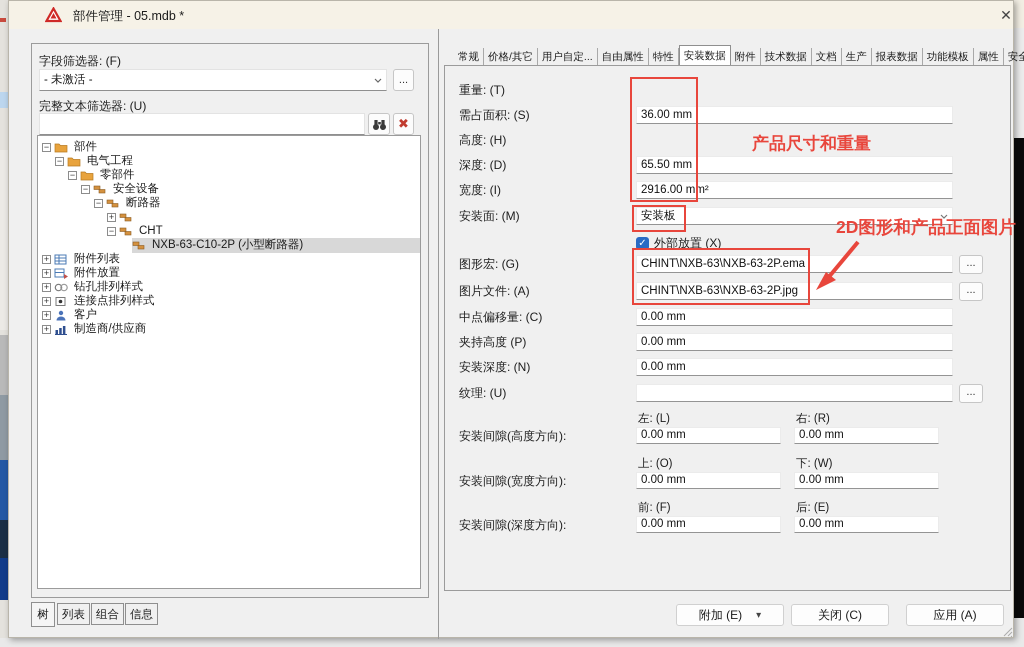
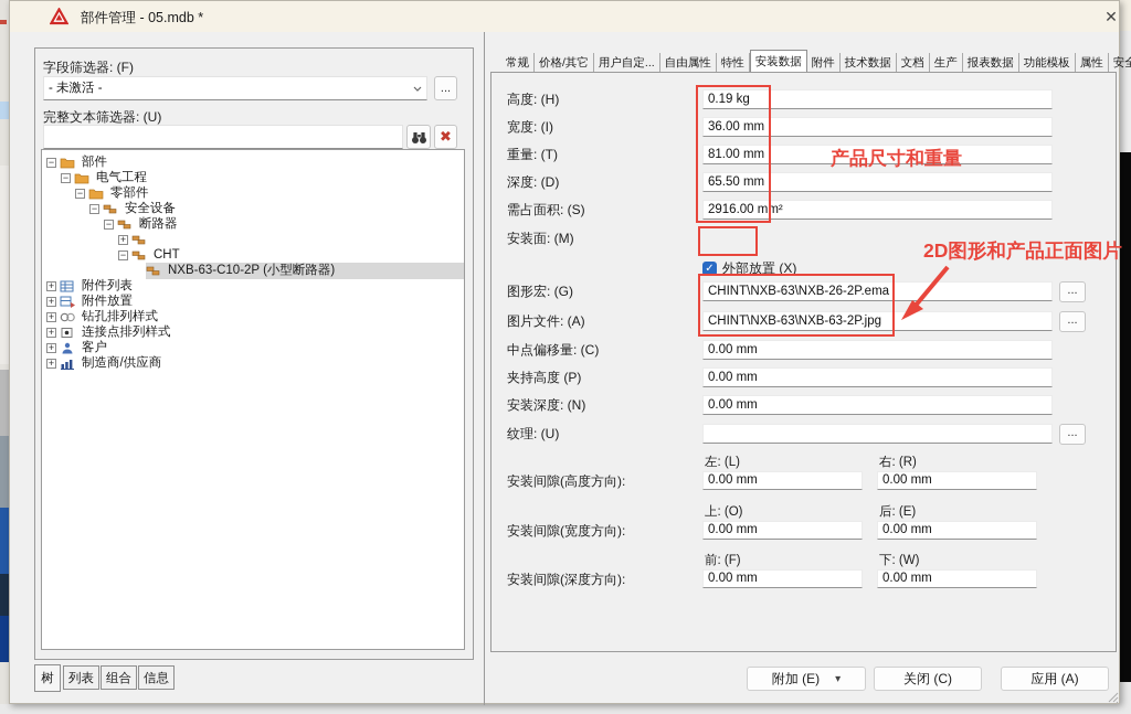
  部件管理 - 05.mdb *
  ✕
  字段筛选器: (F)
  - 未激活 -
  ...
  完整文本筛选器: (U)
  ✖
  −
  部件
  −
  电气工程
  −
  零部件
  −
  安全设备
  −
  断路器
  +
  −
  CHT
  NXB-63-C10-2P (小型断路器)
  +
  附件列表
  +
  附件放置
  +
  钻孔排列样式
  +
  连接点排列样式
  +
  客户
  +
  制造商/供应商
  树
  列表
  组合
  信息
  常规
  价格/其它
  用户自定...
  自由属性
  特性
  安装数据
  附件
  技术数据
  文档
  生产
  报表数据
  功能模板
  属性
- 重量: (T)
+ 高度: (H)
+ 0.19 kg
- 需占面积: (S)
+ 宽度: (I)
  36.00 mm
- 高度: (H)
+ 重量: (T)
+ 81.00 mm
  深度: (D)
  65.50 mm
- 宽度: (I)
+ 需占面积: (S)
  2916.00 mm²
  安装面: (M)
- 安装板
  ✓
  外部放置 (X)
  图形宏: (G)
- CHINT\NXB-63\NXB-63-2P.ema
+ CHINT\NXB-63\NXB-26-2P.ema
  ...
  图片文件: (A)
  CHINT\NXB-63\NXB-63-2P.jpg
  ...
  中点偏移量: (C)
  0.00 mm
  夹持高度 (P)
  0.00 mm
  安装深度: (N)
  0.00 mm
  纹理: (U)
  ...
  左: (L)
  右: (R)
  安装间隙(高度方向):
  0.00 mm
  0.00 mm
  上: (O)
- 下: (W)
+ 后: (E)
  安装间隙(宽度方向):
  0.00 mm
  0.00 mm
  前: (F)
- 后: (E)
+ 下: (W)
  安装间隙(深度方向):
  0.00 mm
  0.00 mm
  附加 (E)
  ▾
  关闭 (C)
  应用 (A)
  产品尺寸和重量
  2D图形和产品正面图片
